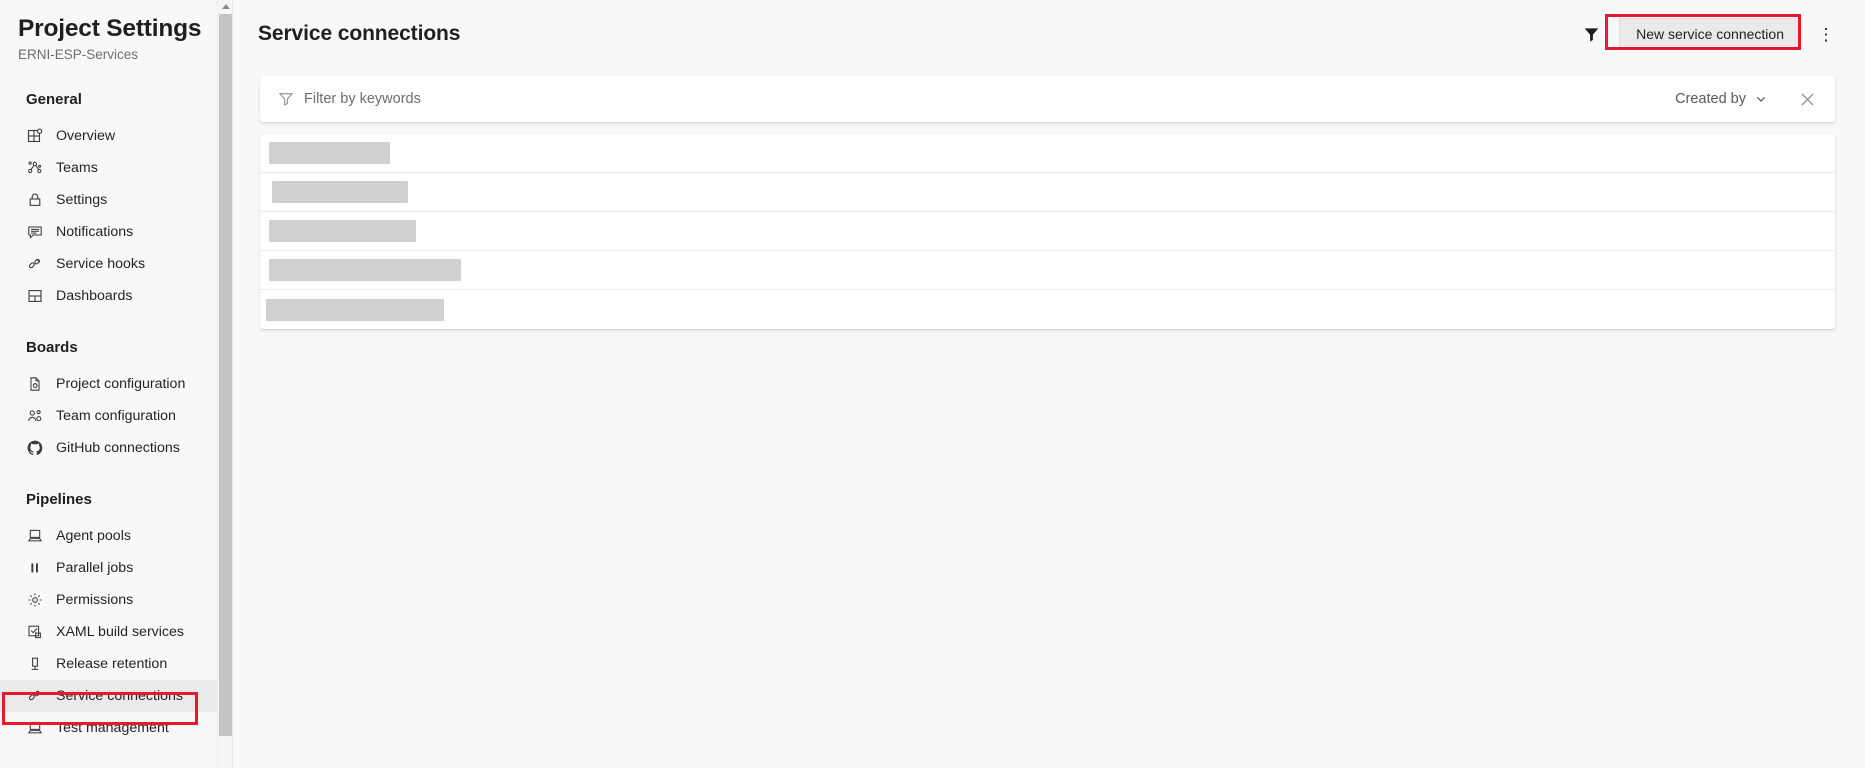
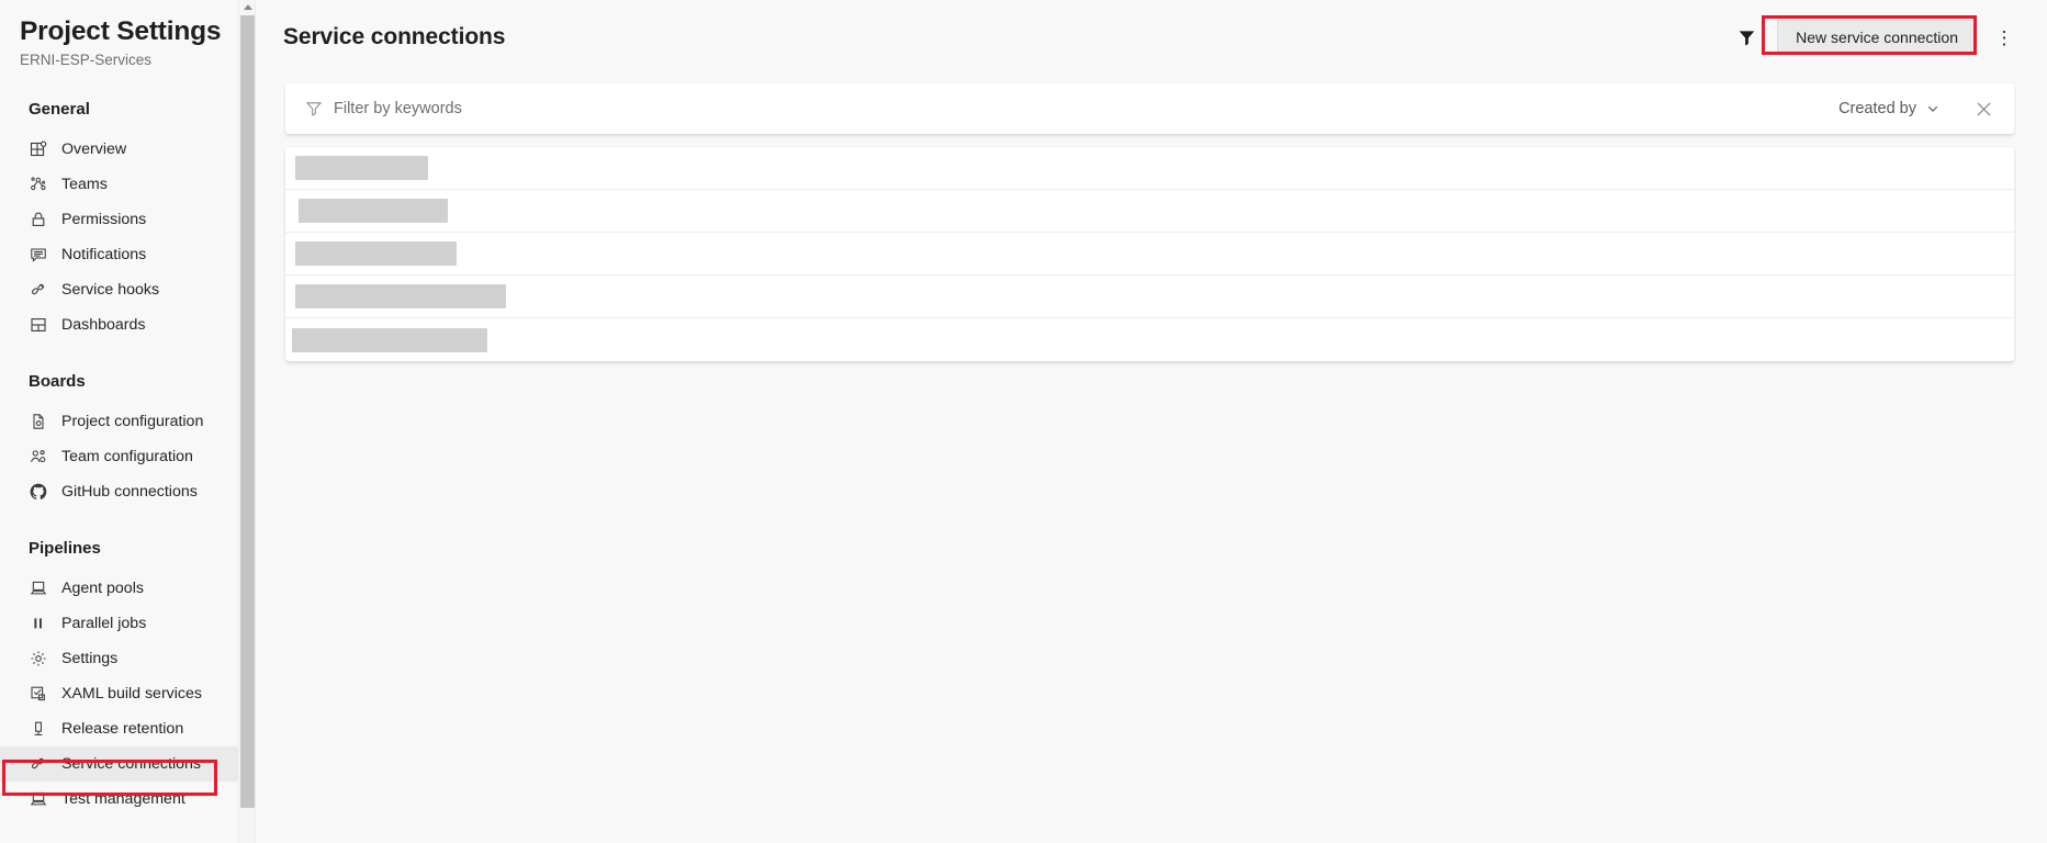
  Project Settings
  ERNI-ESP-Services
  General
  Overview
  Teams
- Settings
+ Permissions
  Notifications
  Service hooks
  Dashboards
  Boards
  Project configuration
  Team configuration
  GitHub connections
  Pipelines
  Agent pools
  Parallel jobs
- Permissions
+ Settings
  XAML build services
  Release retention
  Service connections
  Test management
  Service connections
  New service connection
  ⋮
  Filter by keywords
  Created by
